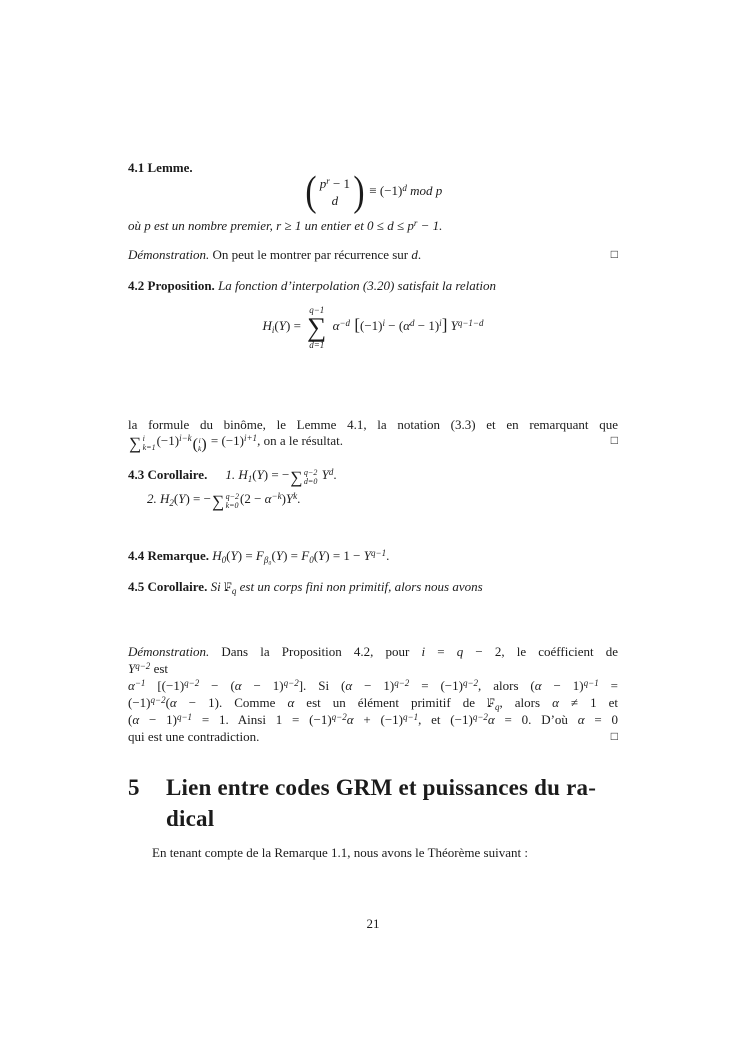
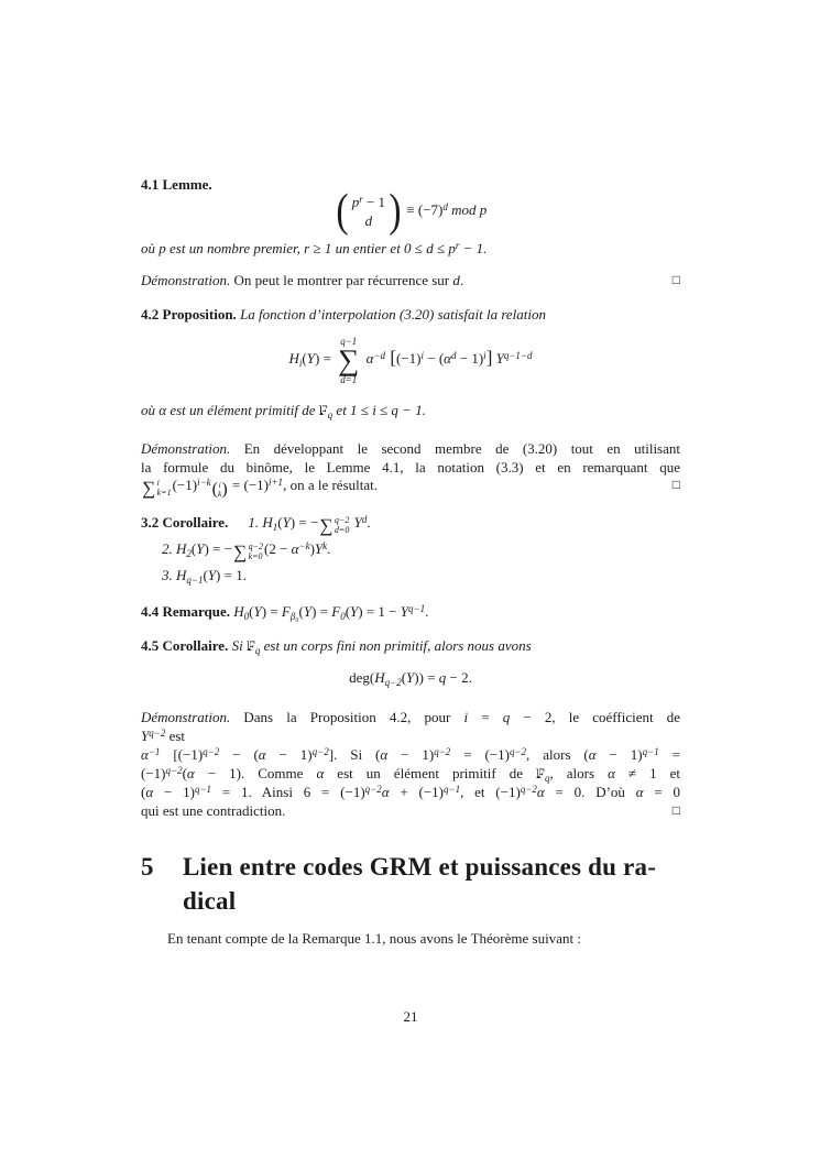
  4.1 Lemme.
  (
  pr − 1
  d
  )
- ≡ (−1)d mod p
+ ≡ (−7)d mod p
  où p est un nombre premier, r ≥ 1 un entier et 0 ≤ d ≤ pr − 1.
  □
  Démonstration. On peut le montrer par récurrence sur d.
  4.2 Proposition. La fonction d’interpolation (3.20) satisfait la relation
  Hi(Y) =
  q−1
  ∑
  d=1
  α−d [(−1)i − (αd − 1)i] Yq−1−d
+ où α est un élément primitif de Fq et 1 ≤ i ≤ q − 1.
+ Démonstration. En développant le second membre de (3.20) tout en utilisant
  la formule du binôme, le Lemme 4.1, la notation (3.3) et en remarquant que
  □
  ∑
  i
  k=1
  (−1)i−k
  (
  i
  k
  )
  = (−1)i+1, on a le résultat.
- 4.3 Corollaire. 1. H1(Y) = −
+ 3.2 Corollaire. 1. H1(Y) = −
  ∑
  q−2
  d=0
  Yd.
  2. H2(Y) = −
  ∑
  q−2
  k=0
  (2 − α−k)Yk.
+ 3. Hq−1(Y) = 1.
  4.4 Remarque. H0(Y) = Fβ₀(Y) = F0(Y) = 1 − Yq−1.
  4.5 Corollaire. Si Fq est un corps fini non primitif, alors nous avons
+ deg(Hq−2(Y)) = q − 2.
  Démonstration. Dans la Proposition 4.2, pour i = q − 2, le coéfficient de
  Yq−2 est
  α−1 [(−1)q−2 − (α − 1)q−2]. Si (α − 1)q−2 = (−1)q−2, alors (α − 1)q−1 =
  (−1)q−2(α − 1). Comme α est un élément primitif de Fq, alors α ≠ 1 et
- (α − 1)q−1 = 1. Ainsi 1 = (−1)q−2α + (−1)q−1, et (−1)q−2α = 0. D’où α = 0
+ (α − 1)q−1 = 1. Ainsi 6 = (−1)q−2α + (−1)q−1, et (−1)q−2α = 0. D’où α = 0
  □
  qui est une contradiction.
  5
  Lien entre codes GRM et puissances du ra-
  dical
  En tenant compte de la Remarque 1.1, nous avons le Théorème suivant :
  21
